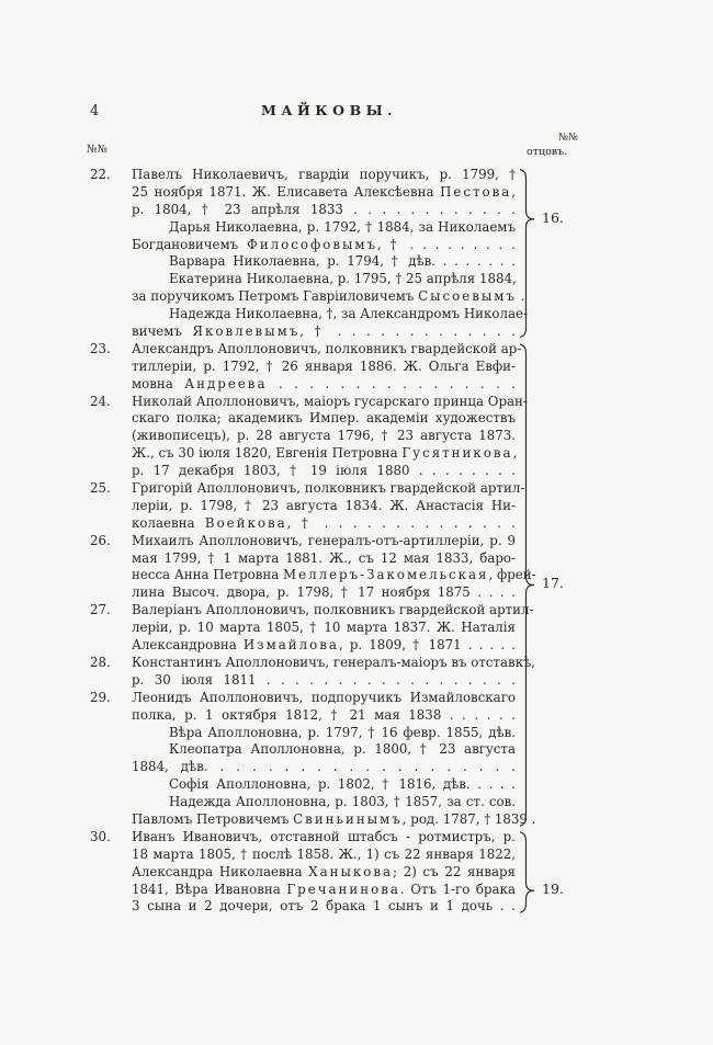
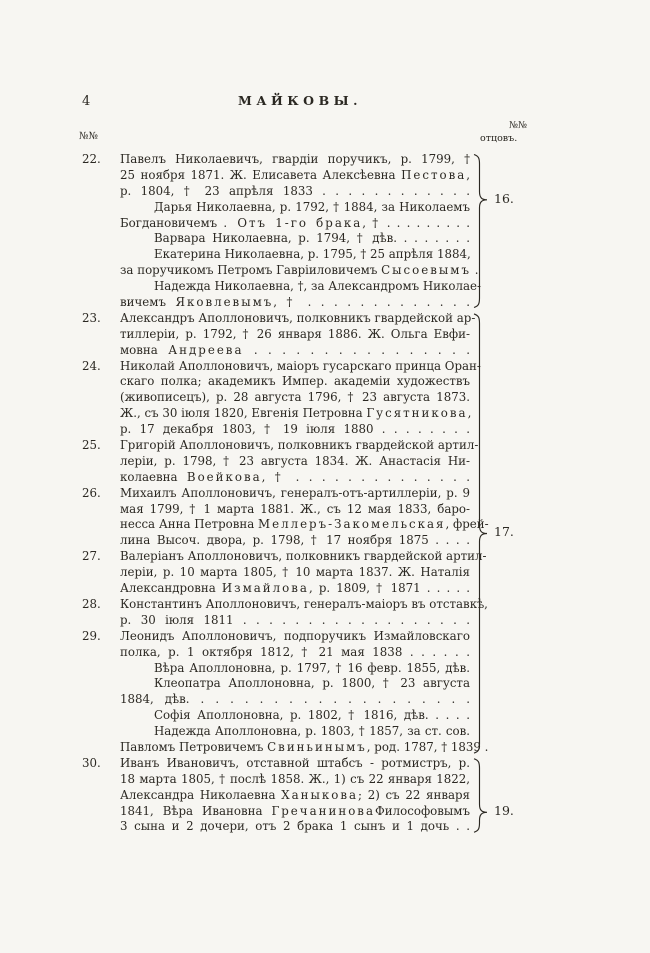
  4
  МАЙКОВЫ.
  №№
  №№
  отцовъ.
  22.
  Павелъ Николаевичъ, гвардіи поручикъ, р. 1799, †
  25 ноября 1871. Ж. Елисавета Алексѣевна Пестова,
  р. 1804, † 23 апрѣля 1833 . . . . . . . . . . . .
  Дарья Николаевна, р. 1792, † 1884, за Николаемъ
- Богдановичемъ Философовымъ, † . . . . . . . . .
+ Богдановичемъ . Отъ 1-го брака, † . . . . . . . . .
  Варвара Николаевна, р. 1794, † дѣв. . . . . . . .
  Екатерина Николаевна, р. 1795, † 25 апрѣля 1884,
  за поручикомъ Петромъ Гавріиловичемъ Сысоевымъ .
  Надежда Николаевна, †, за Александромъ Николае
  вичемъ Яковлевымъ, † . . . . . . . . . . . . .
  23.
  Александръ Аполлоновичъ, полковникъ гвардейской ар-
  тиллеріи, р. 1792, † 26 января 1886. Ж. Ольга Евфи-
  мовна Андреева . . . . . . . . . . . . . . . .
  24.
  Николай Аполлоновичъ, маіоръ гусарскаго принца Оран-
  скаго полка; академикъ Импер. академіи художествъ
  (живописецъ), р. 28 августа 1796, † 23 августа 1873.
  Ж., съ 30 іюля 1820, Евгенія Петровна Гусятникова,
  р. 17 декабря 1803, † 19 іюля 1880 . . . . . . . .
  25.
  Григорій Аполлоновичъ, полковникъ гвардейской артил-
  леріи, р. 1798, † 23 августа 1834. Ж. Анастасія Ни-
  колаевна Воейкова, † . . . . . . . . . . . . . .
  26.
  Михаилъ Аполлоновичъ, генералъ-отъ-артиллеріи, р. 9
  мая 1799, † 1 марта 1881. Ж., съ 12 мая 1833, баро-
  несса Анна Петровна Меллеръ-Закомельская, фрей-
  лина Высоч. двора, р. 1798, † 17 ноября 1875 . . . .
  27.
  Валеріанъ Аполлоновичъ, полковникъ гвардейской артил-
  леріи, р. 10 марта 1805, † 10 марта 1837. Ж. Наталія
  Александровна Измайлова, р. 1809, † 1871 . . . . .
  28.
  Константинъ Аполлоновичъ, генералъ-маіоръ въ отставкѣ,
  р. 30 іюля 1811 . . . . . . . . . . . . . . . . . .
  29.
  Леонидъ Аполлоновичъ, подпоручикъ Измайловскаго
  полка, р. 1 октября 1812, † 21 мая 1838 . . . . . .
  Вѣра Аполлоновна, р. 1797, † 16 февр. 1855, дѣв.
  Клеопатра Аполлоновна, р. 1800, † 23 августа
  1884, дѣв. . . . . . . . . . . . . . . . . . . .
  Софія Аполлоновна, р. 1802, † 1816, дѣв. . . . .
  Надежда Аполлоновна, р. 1803, † 1857, за ст. сов.
  Павломъ Петровичемъ Свиньинымъ, род. 1787, † 1839 .
  30.
  Иванъ Ивановичъ, отставной штабсъ - ротмистръ, р.
  18 марта 1805, † послѣ 1858. Ж., 1) съ 22 января 1822,
  Александра Николаевна Ханыкова; 2) съ 22 января
- 1841, Вѣра Ивановна Гречанинова. Отъ 1-го брака
+ 1841, Вѣра Ивановна ГречаниноваФилософовымъ
  3 сына и 2 дочери, отъ 2 брака 1 сынъ и 1 дочь . .
  16.
  17.
  19.
